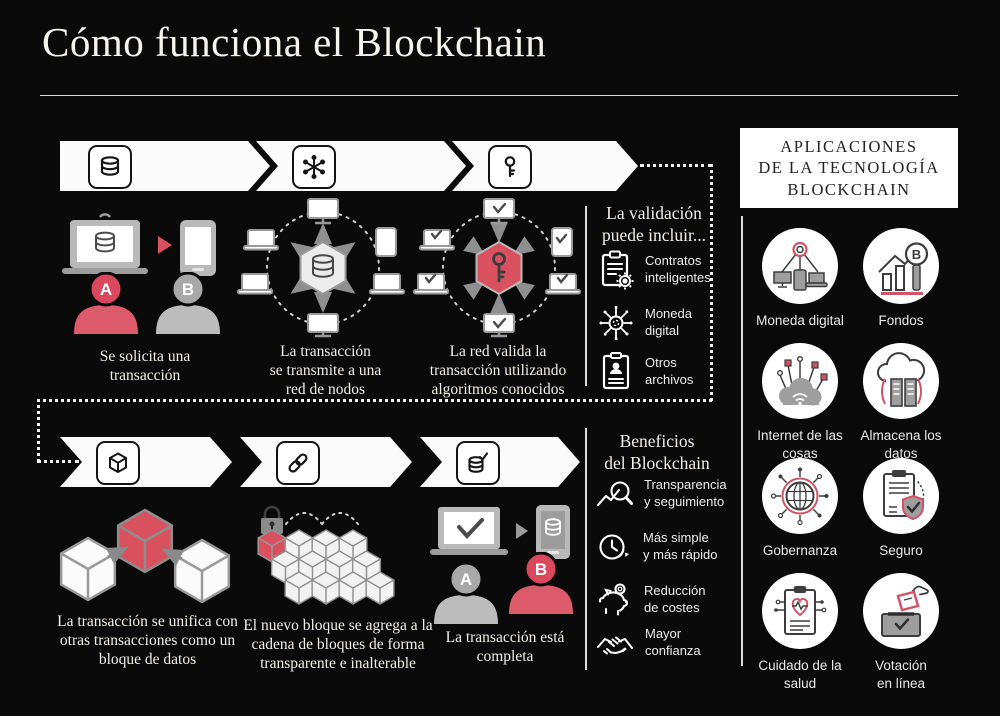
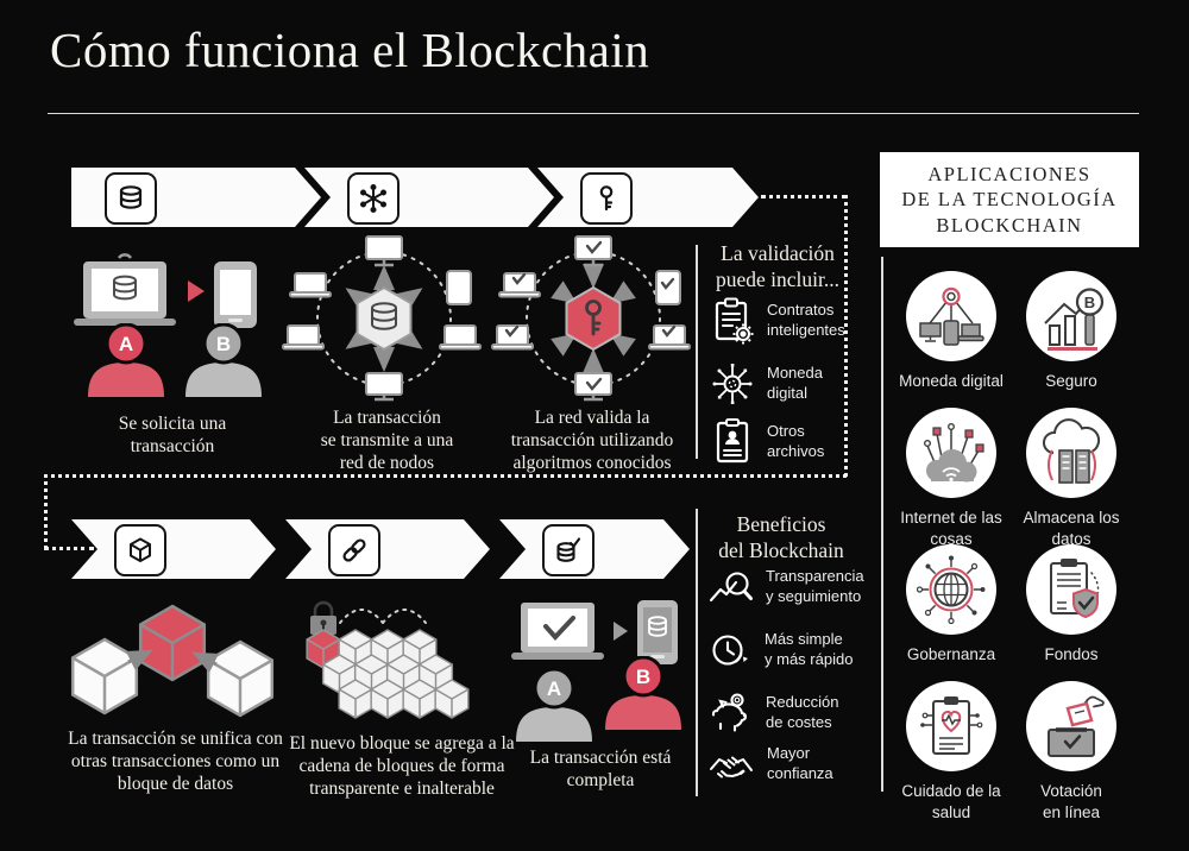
  Cómo funciona el Blockchain
  A
  B
  Se solicita una
  transacción
  La transacción
  se transmite a una
  red de nodos
  La red valida la
  transacción utilizando
  algoritmos conocidos
  La validación
  puede incluir...
  Contratos
  inteligentes
  Moneda
  digital
  Otros
  archivos
  La transacción se unifica con
  otras transacciones como un
  bloque de datos
  El nuevo bloque se agrega a la
  cadena de bloques de forma
  transparente e inalterable
  A
  B
  La transacción está
  completa
  Beneficios
  del Blockchain
  Transparencia
  y seguimiento
  Más simple
  y más rápido
  Reducción
  de costes
  Mayor
  confianza
  APLICACIONES
  DE LA TECNOLOGÍA
  BLOCKCHAIN
  Moneda digital
  B
- Fondos
+ Seguro
  Internet de las
  cosas
  Almacena los
  datos
  Gobernanza
- Seguro
+ Fondos
  Cuidado de la
  salud
  Votación
  en línea
